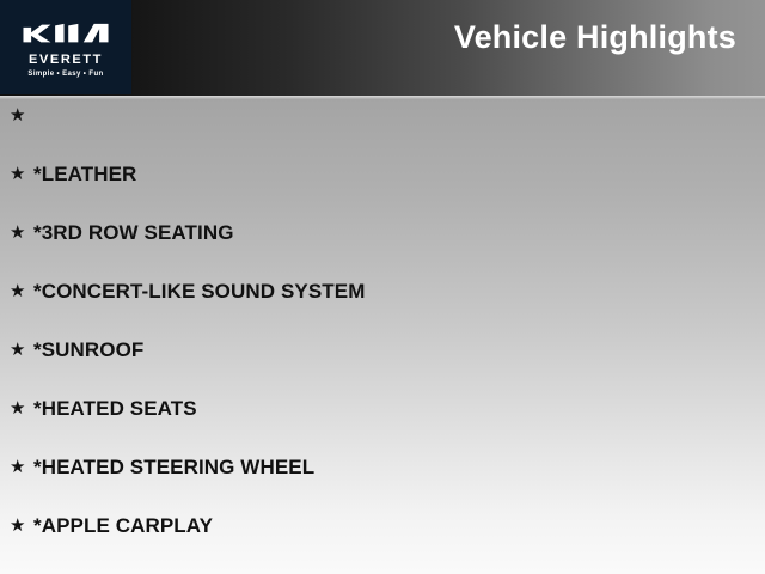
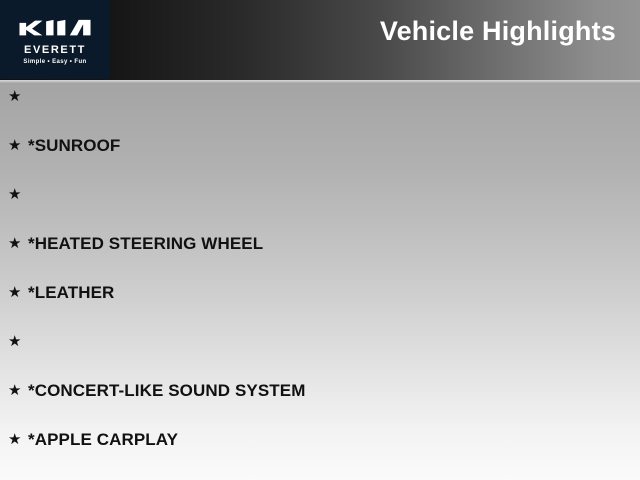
  EVERETT
  Vehicle Highlights
  ★
  ★
- *LEATHER
+ *SUNROOF
  ★
- *3RD ROW SEATING
  ★
- *CONCERT-LIKE SOUND SYSTEM
+ *HEATED STEERING WHEEL
  ★
- *SUNROOF
+ *LEATHER
  ★
- *HEATED SEATS
  ★
- *HEATED STEERING WHEEL
+ *CONCERT-LIKE SOUND SYSTEM
  ★
  *APPLE CARPLAY
